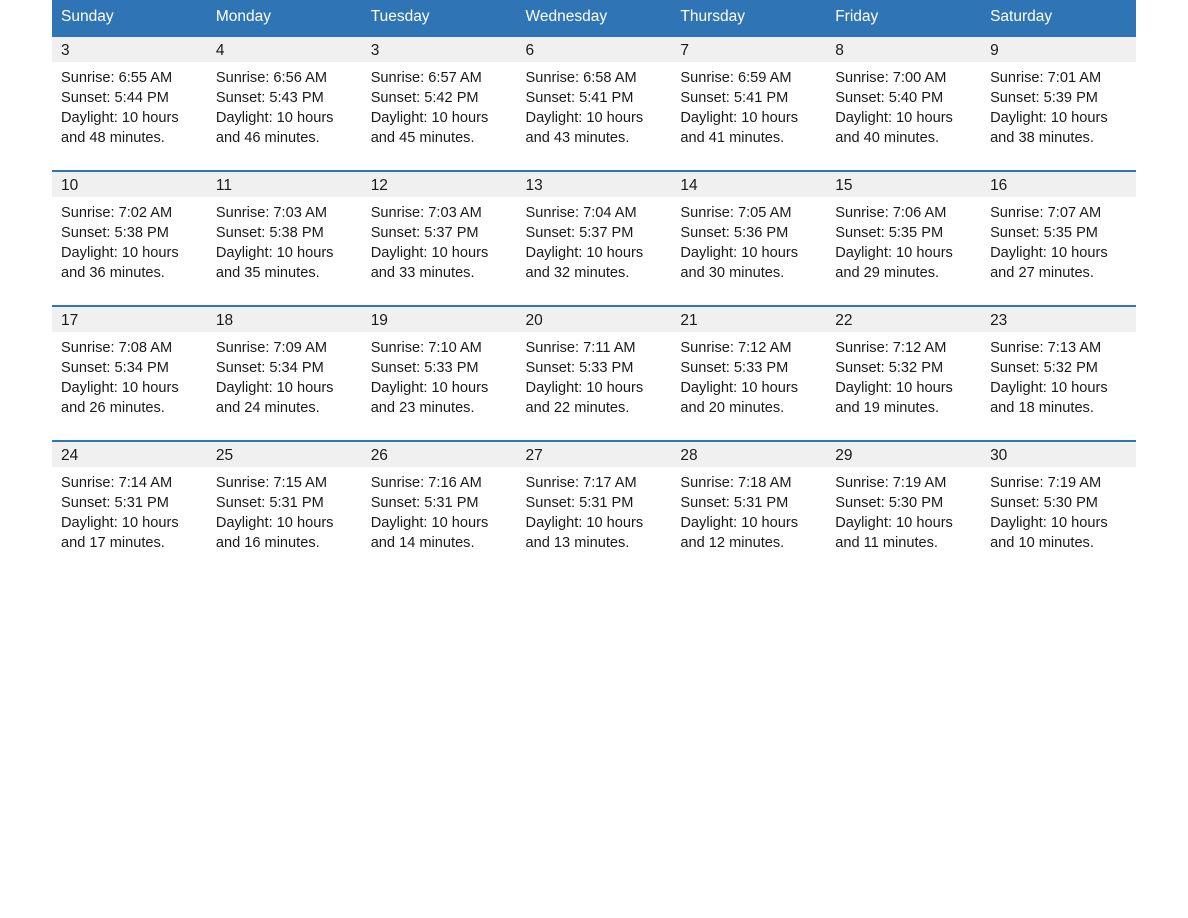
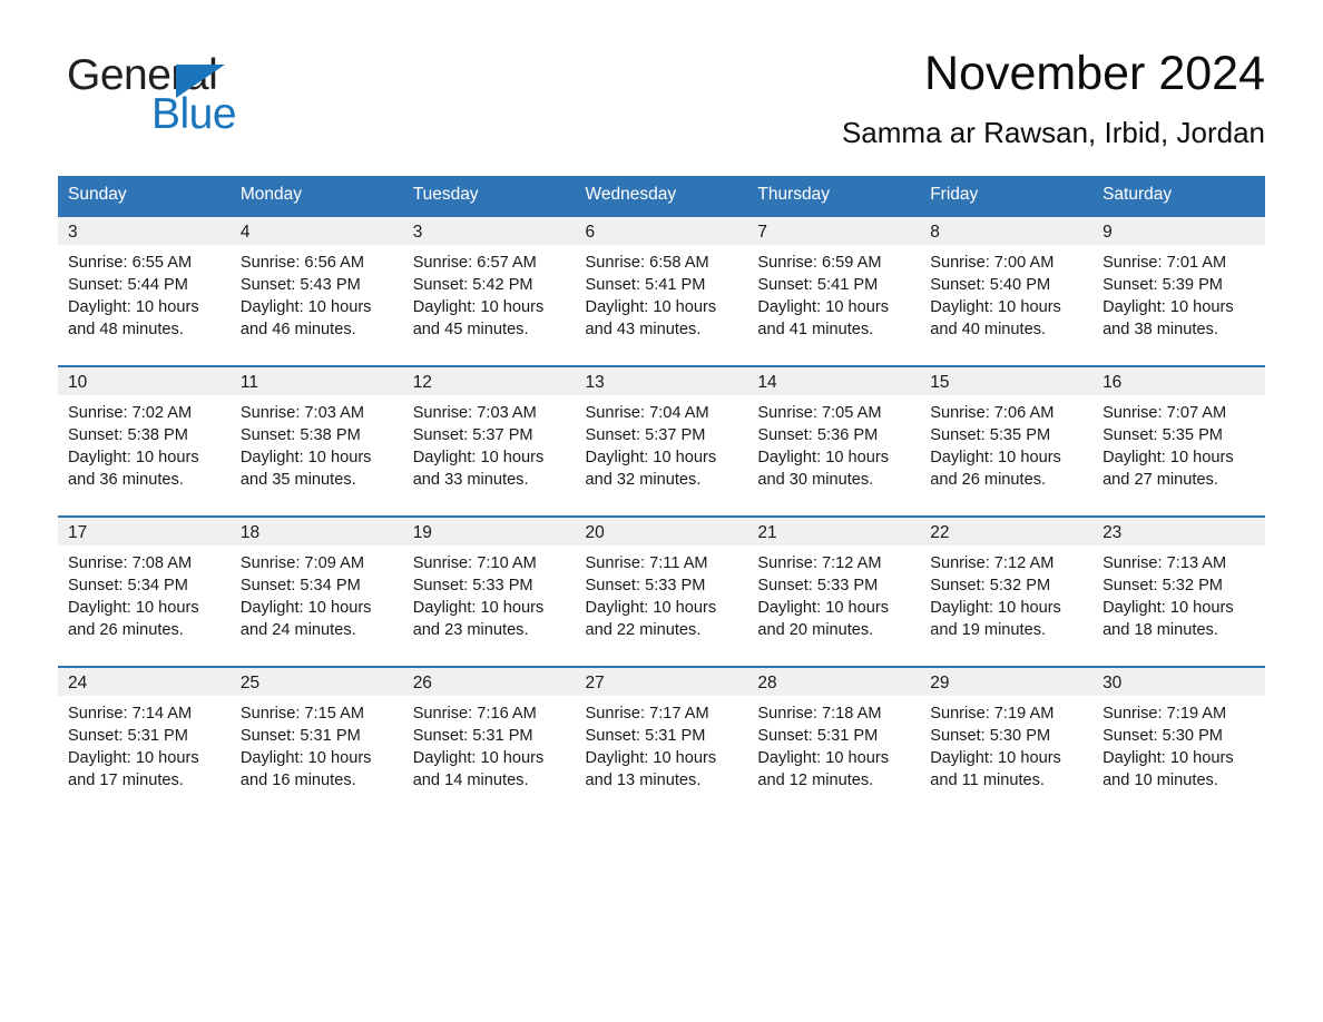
+ General
+ Blue
+ November 2024
+ Samma ar Rawsan, Irbid, Jordan
  Sunday	Monday	Tuesday	Wednesday	Thursday	Friday	Saturday
  3 Sunrise: 6:55 AM Sunset: 5:44 PM Daylight: 10 hours and 48 minutes.	4 Sunrise: 6:56 AM Sunset: 5:43 PM Daylight: 10 hours and 46 minutes.	3 Sunrise: 6:57 AM Sunset: 5:42 PM Daylight: 10 hours and 45 minutes.	6 Sunrise: 6:58 AM Sunset: 5:41 PM Daylight: 10 hours and 43 minutes.	7 Sunrise: 6:59 AM Sunset: 5:41 PM Daylight: 10 hours and 41 minutes.	8 Sunrise: 7:00 AM Sunset: 5:40 PM Daylight: 10 hours and 40 minutes.	9 Sunrise: 7:01 AM Sunset: 5:39 PM Daylight: 10 hours and 38 minutes.
- 10 Sunrise: 7:02 AM Sunset: 5:38 PM Daylight: 10 hours and 36 minutes.	11 Sunrise: 7:03 AM Sunset: 5:38 PM Daylight: 10 hours and 35 minutes.	12 Sunrise: 7:03 AM Sunset: 5:37 PM Daylight: 10 hours and 33 minutes.	13 Sunrise: 7:04 AM Sunset: 5:37 PM Daylight: 10 hours and 32 minutes.	14 Sunrise: 7:05 AM Sunset: 5:36 PM Daylight: 10 hours and 30 minutes.	15 Sunrise: 7:06 AM Sunset: 5:35 PM Daylight: 10 hours and 29 minutes.	16 Sunrise: 7:07 AM Sunset: 5:35 PM Daylight: 10 hours and 27 minutes.
+ 10 Sunrise: 7:02 AM Sunset: 5:38 PM Daylight: 10 hours and 36 minutes.	11 Sunrise: 7:03 AM Sunset: 5:38 PM Daylight: 10 hours and 35 minutes.	12 Sunrise: 7:03 AM Sunset: 5:37 PM Daylight: 10 hours and 33 minutes.	13 Sunrise: 7:04 AM Sunset: 5:37 PM Daylight: 10 hours and 32 minutes.	14 Sunrise: 7:05 AM Sunset: 5:36 PM Daylight: 10 hours and 30 minutes.	15 Sunrise: 7:06 AM Sunset: 5:35 PM Daylight: 10 hours and 26 minutes.	16 Sunrise: 7:07 AM Sunset: 5:35 PM Daylight: 10 hours and 27 minutes.
  17 Sunrise: 7:08 AM Sunset: 5:34 PM Daylight: 10 hours and 26 minutes.	18 Sunrise: 7:09 AM Sunset: 5:34 PM Daylight: 10 hours and 24 minutes.	19 Sunrise: 7:10 AM Sunset: 5:33 PM Daylight: 10 hours and 23 minutes.	20 Sunrise: 7:11 AM Sunset: 5:33 PM Daylight: 10 hours and 22 minutes.	21 Sunrise: 7:12 AM Sunset: 5:33 PM Daylight: 10 hours and 20 minutes.	22 Sunrise: 7:12 AM Sunset: 5:32 PM Daylight: 10 hours and 19 minutes.	23 Sunrise: 7:13 AM Sunset: 5:32 PM Daylight: 10 hours and 18 minutes.
  24 Sunrise: 7:14 AM Sunset: 5:31 PM Daylight: 10 hours and 17 minutes.	25 Sunrise: 7:15 AM Sunset: 5:31 PM Daylight: 10 hours and 16 minutes.	26 Sunrise: 7:16 AM Sunset: 5:31 PM Daylight: 10 hours and 14 minutes.	27 Sunrise: 7:17 AM Sunset: 5:31 PM Daylight: 10 hours and 13 minutes.	28 Sunrise: 7:18 AM Sunset: 5:31 PM Daylight: 10 hours and 12 minutes.	29 Sunrise: 7:19 AM Sunset: 5:30 PM Daylight: 10 hours and 11 minutes.	30 Sunrise: 7:19 AM Sunset: 5:30 PM Daylight: 10 hours and 10 minutes.
